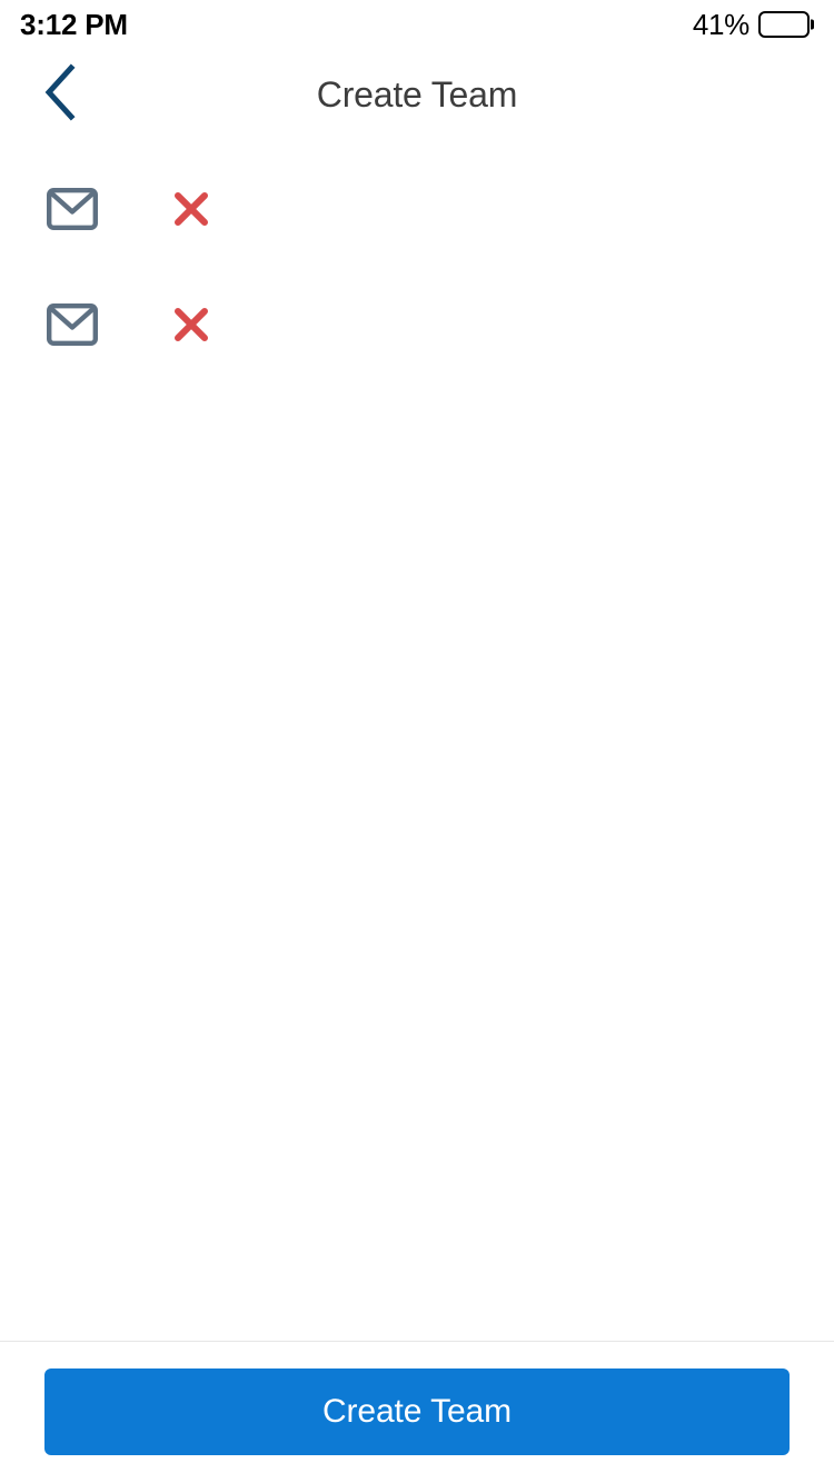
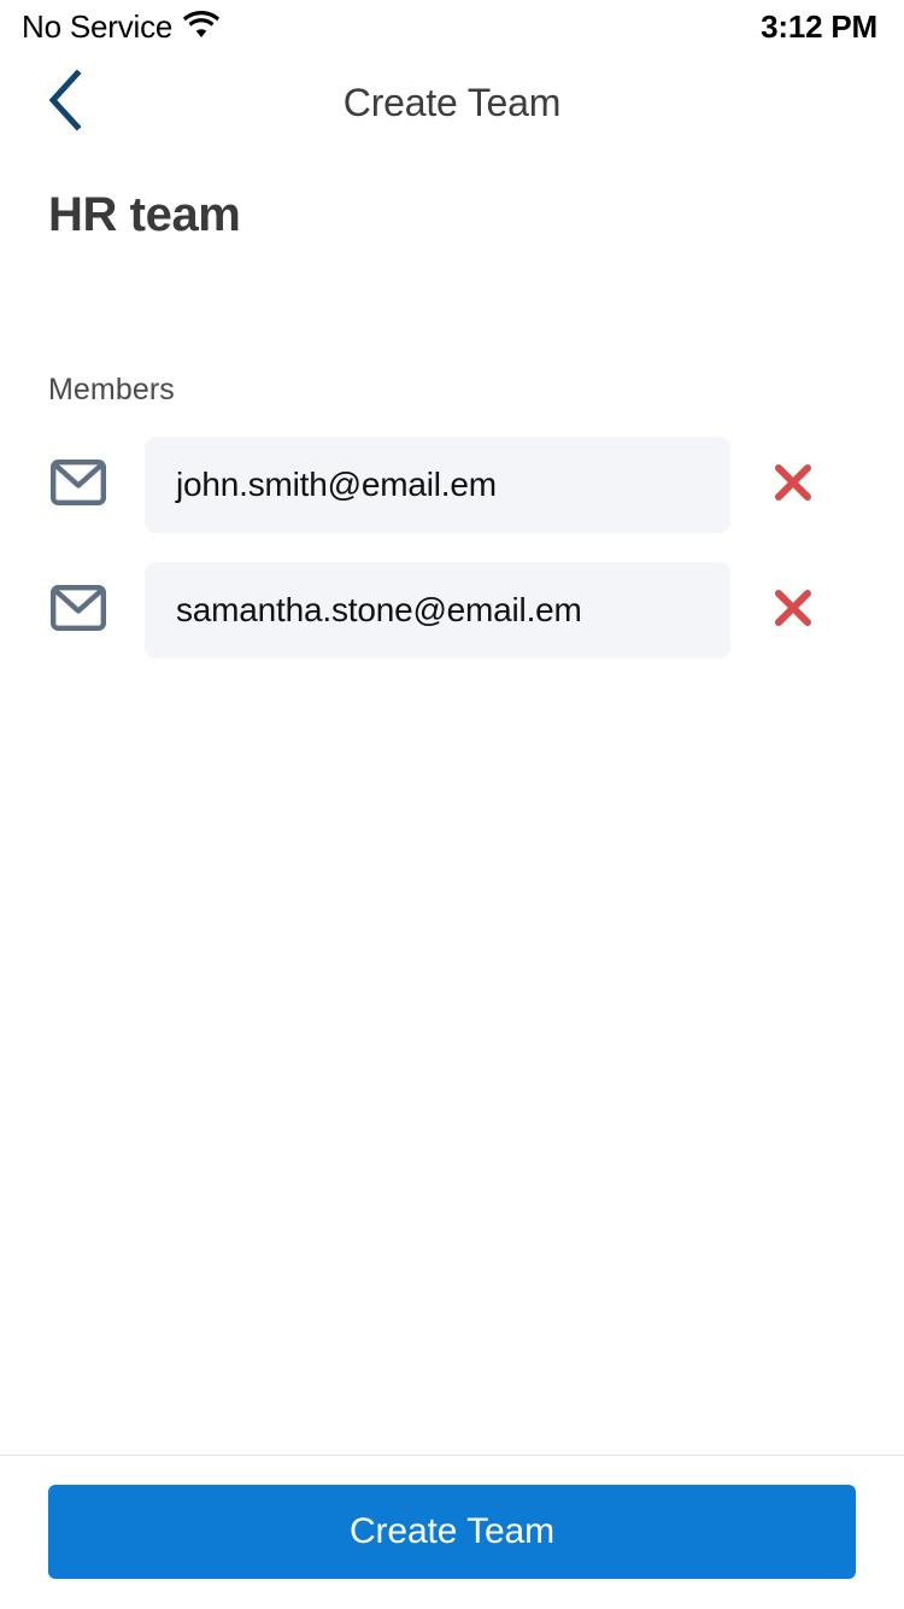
+ No Service
  3:12 PM
- 41%
  Create Team
+ HR team
+ Members
+ john.smith@email.em
+ samantha.stone@email.em
  Create Team
